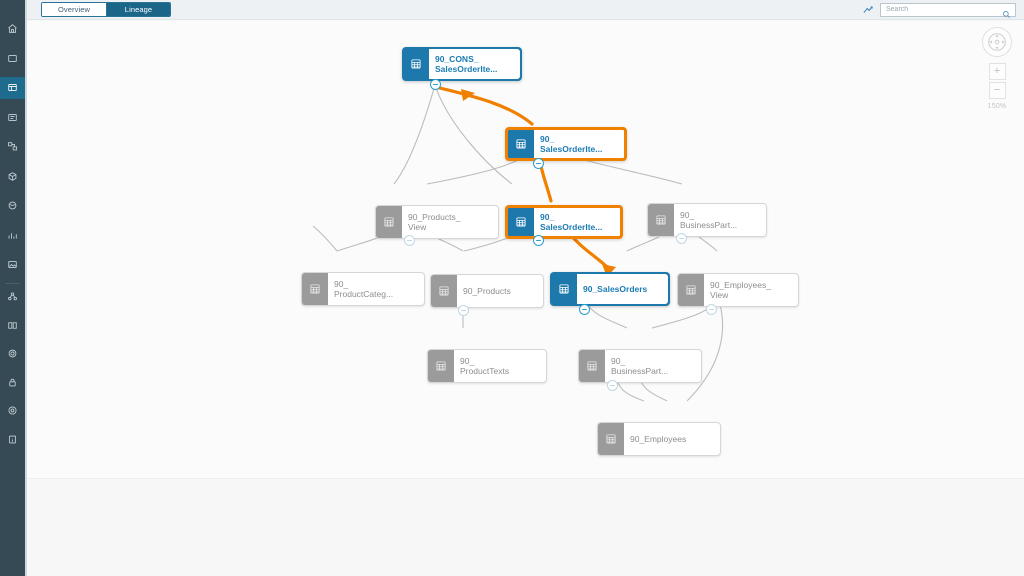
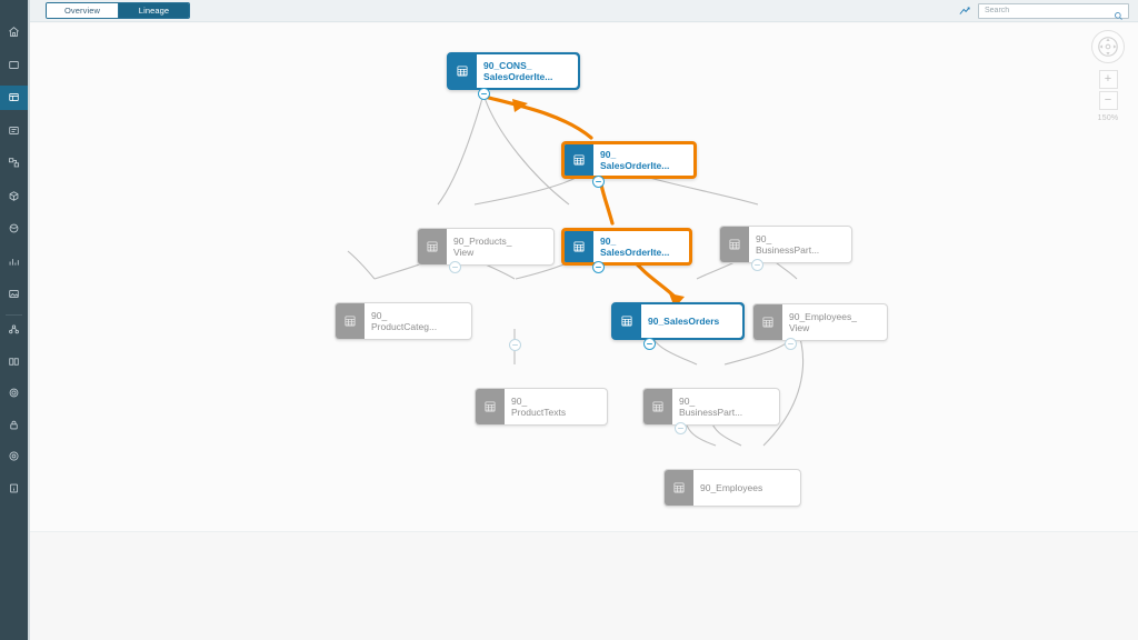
  Overview
  Lineage
  Search
  90_CONS_
  SalesOrderIte...
  90_
  SalesOrderIte...
  90_Products_
  View
  90_
  SalesOrderIte...
  90_
  BusinessPart...
  90_
  ProductCateg...
- 90_Products
  90_SalesOrders
  90_Employees_
  View
  90_
  ProductTexts
  90_
  BusinessPart...
  90_Employees
  +
  −
